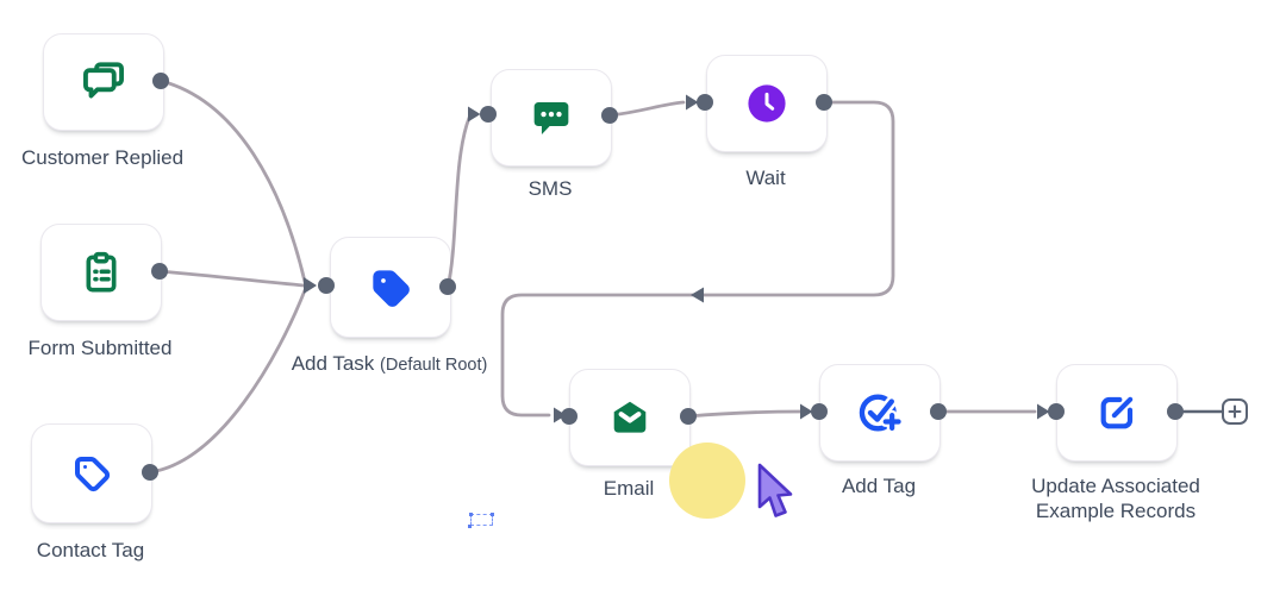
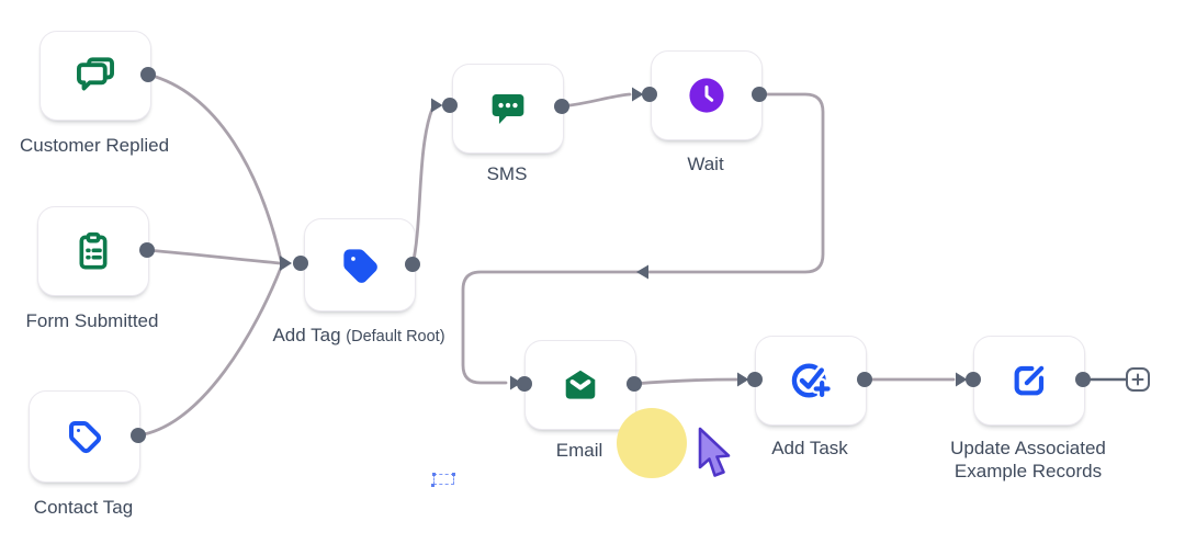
  Customer Replied
  Form Submitted
  Contact Tag
- Add Task (Default Root)
+ Add Tag (Default Root)
  SMS
  Wait
  Email
- Add Tag
+ Add Task
  Update Associated Example Records
